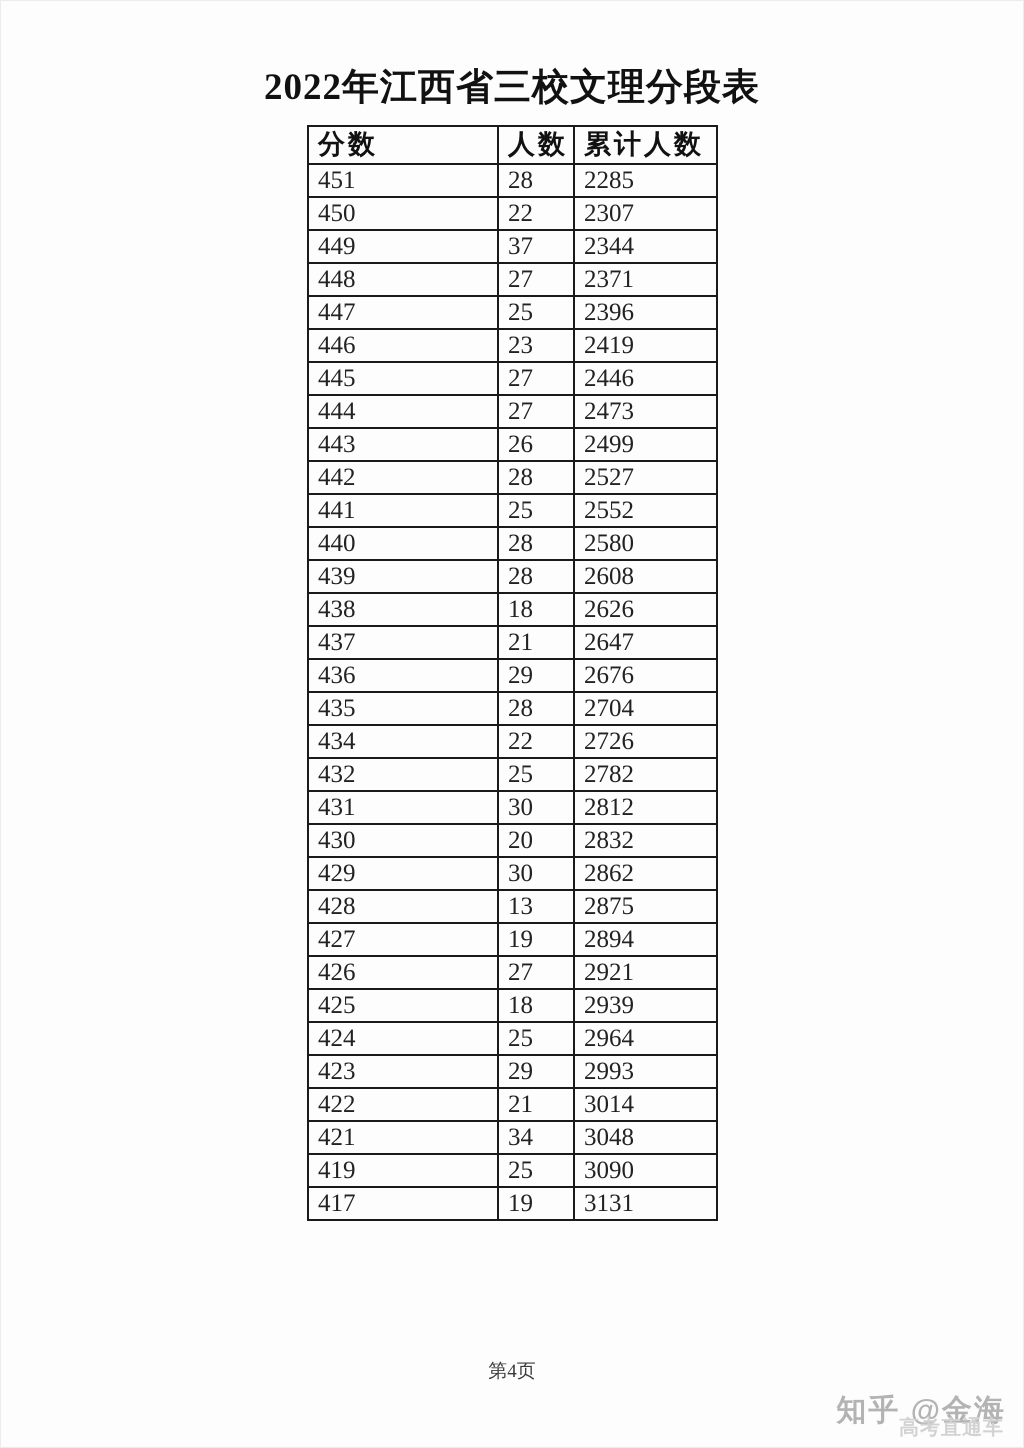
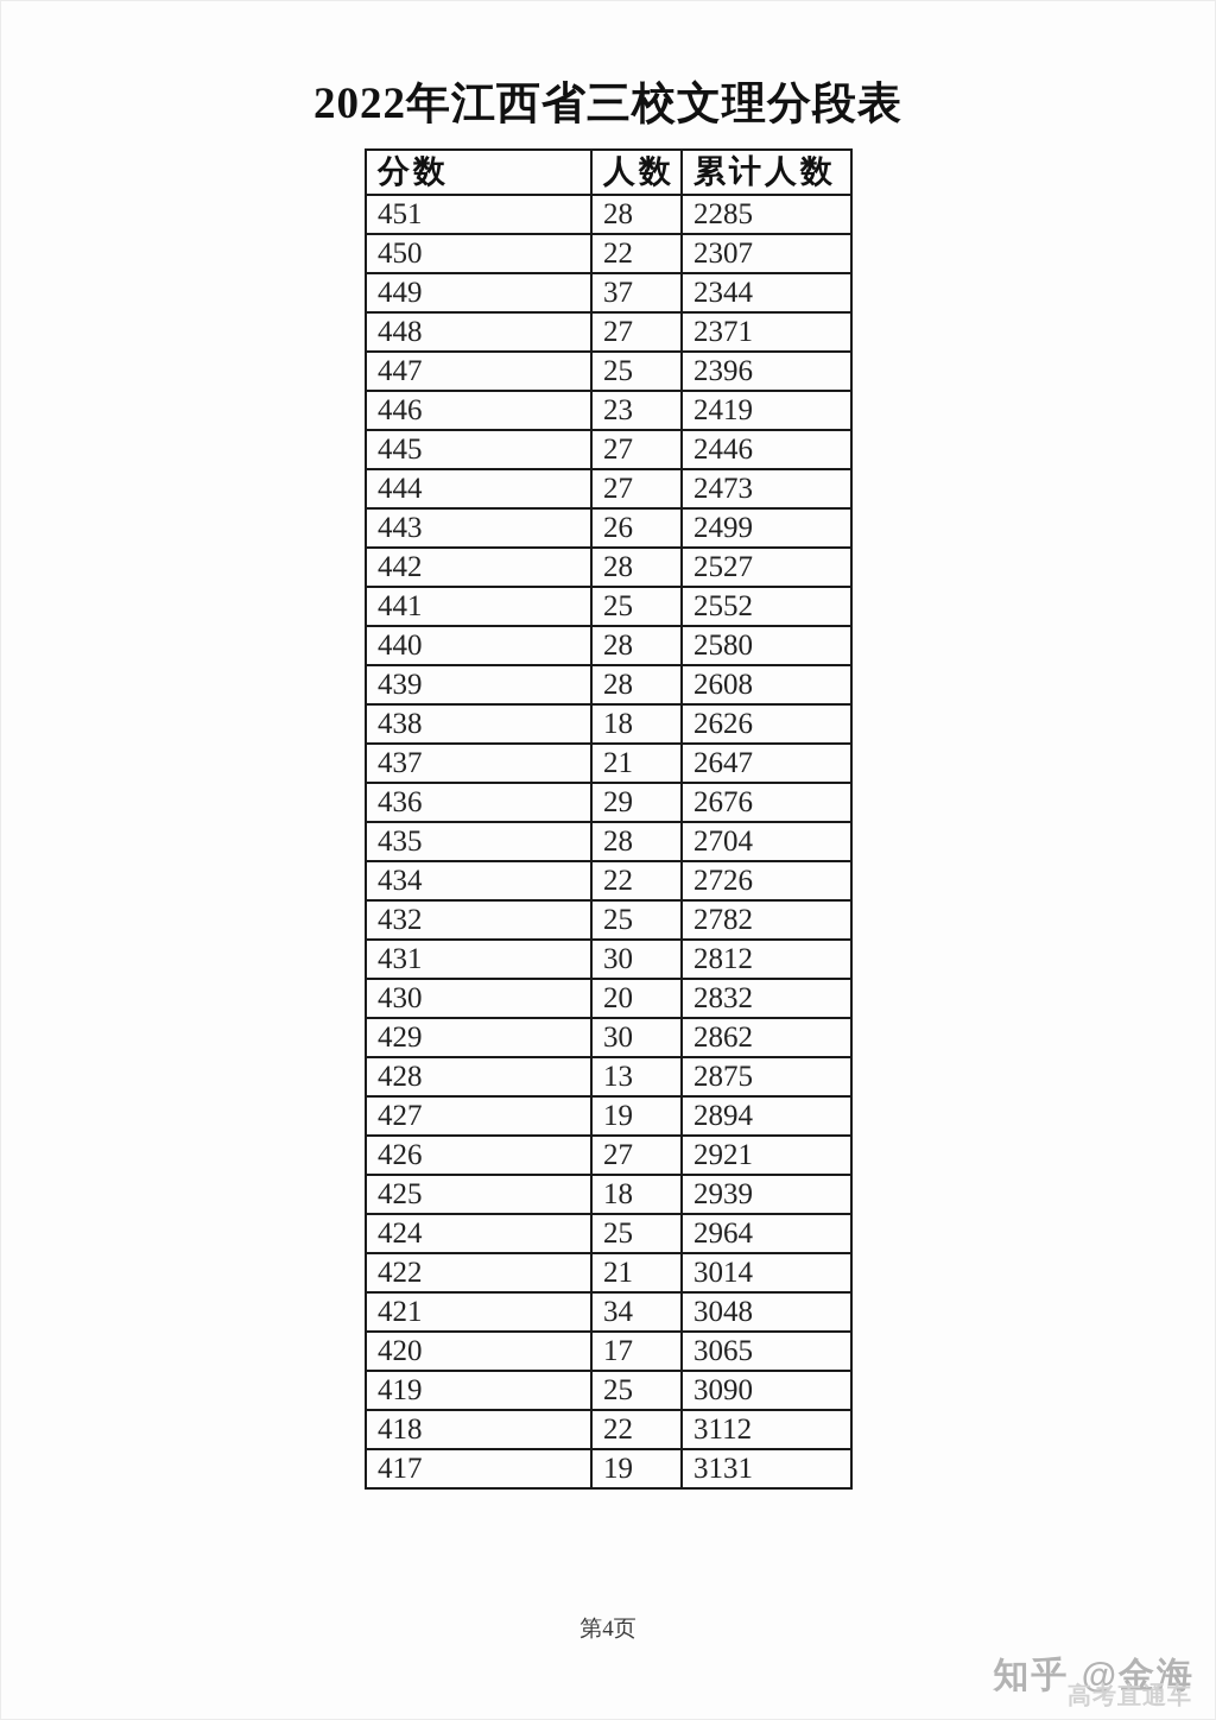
  2022年江西省三校文理分段表
  分数	人数	累计人数
  451	28	2285
  450	22	2307
  449	37	2344
  448	27	2371
  447	25	2396
  446	23	2419
  445	27	2446
  444	27	2473
  443	26	2499
  442	28	2527
  441	25	2552
  440	28	2580
  439	28	2608
  438	18	2626
  437	21	2647
  436	29	2676
  435	28	2704
  434	22	2726
  432	25	2782
  431	30	2812
  430	20	2832
  429	30	2862
  428	13	2875
  427	19	2894
  426	27	2921
  425	18	2939
  424	25	2964
- 423	29	2993
  422	21	3014
  421	34	3048
+ 420	17	3065
  419	25	3090
+ 418	22	3112
  417	19	3131
  第4页
  知乎 @金海
  高考直通车
